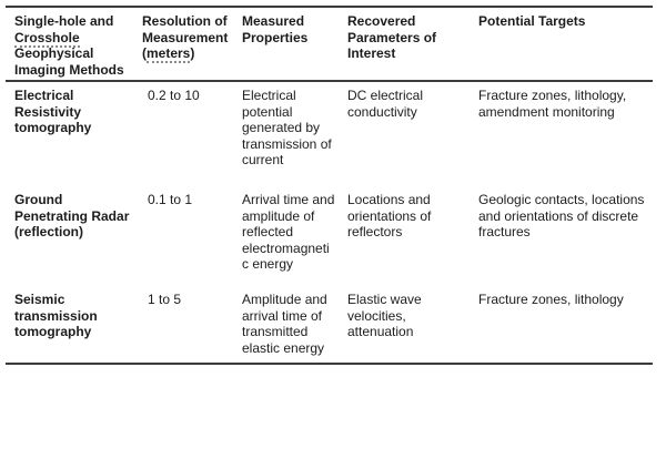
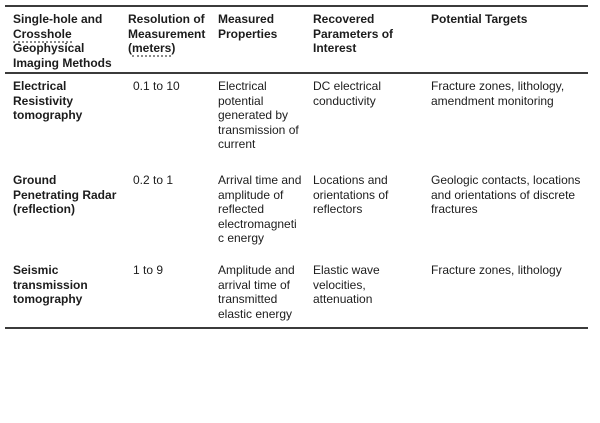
  Single-hole and Crosshole Geophysical Imaging Methods	Resolution of Measurement (meters)	MeasuredProperties	RecoveredParameters ofInterest	Potential Targets
- ElectricalResistivitytomography	0.2 to 10	Electricalpotentialgenerated bytransmission ofcurrent	DC electricalconductivity	Fracture zones, lithology,amendment monitoring
+ ElectricalResistivitytomography	0.1 to 10	Electricalpotentialgenerated bytransmission ofcurrent	DC electricalconductivity	Fracture zones, lithology,amendment monitoring
- GroundPenetrating Radar(reflection)	0.1 to 1	Arrival time andamplitude ofreflectedelectromagnetic energy	Locations andorientations ofreflectors	Geologic contacts, locationsand orientations of discretefractures
+ GroundPenetrating Radar(reflection)	0.2 to 1	Arrival time andamplitude ofreflectedelectromagnetic energy	Locations andorientations ofreflectors	Geologic contacts, locationsand orientations of discretefractures
- Seismictransmissiontomography	1 to 5	Amplitude andarrival time oftransmittedelastic energy	Elastic wavevelocities,attenuation	Fracture zones, lithology
+ Seismictransmissiontomography	1 to 9	Amplitude andarrival time oftransmittedelastic energy	Elastic wavevelocities,attenuation	Fracture zones, lithology
